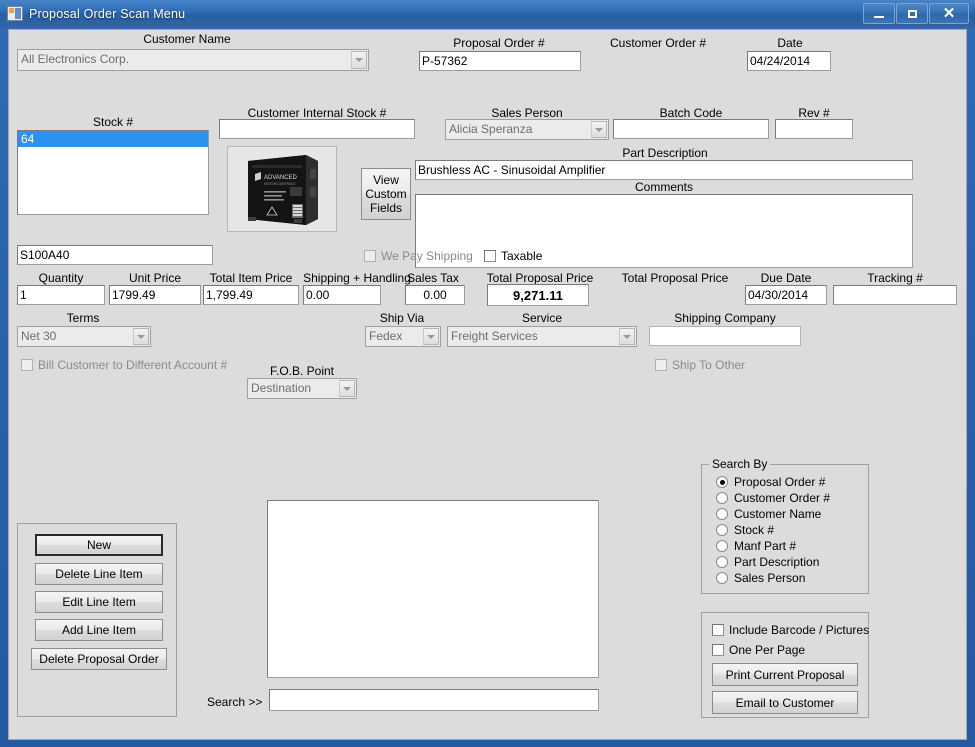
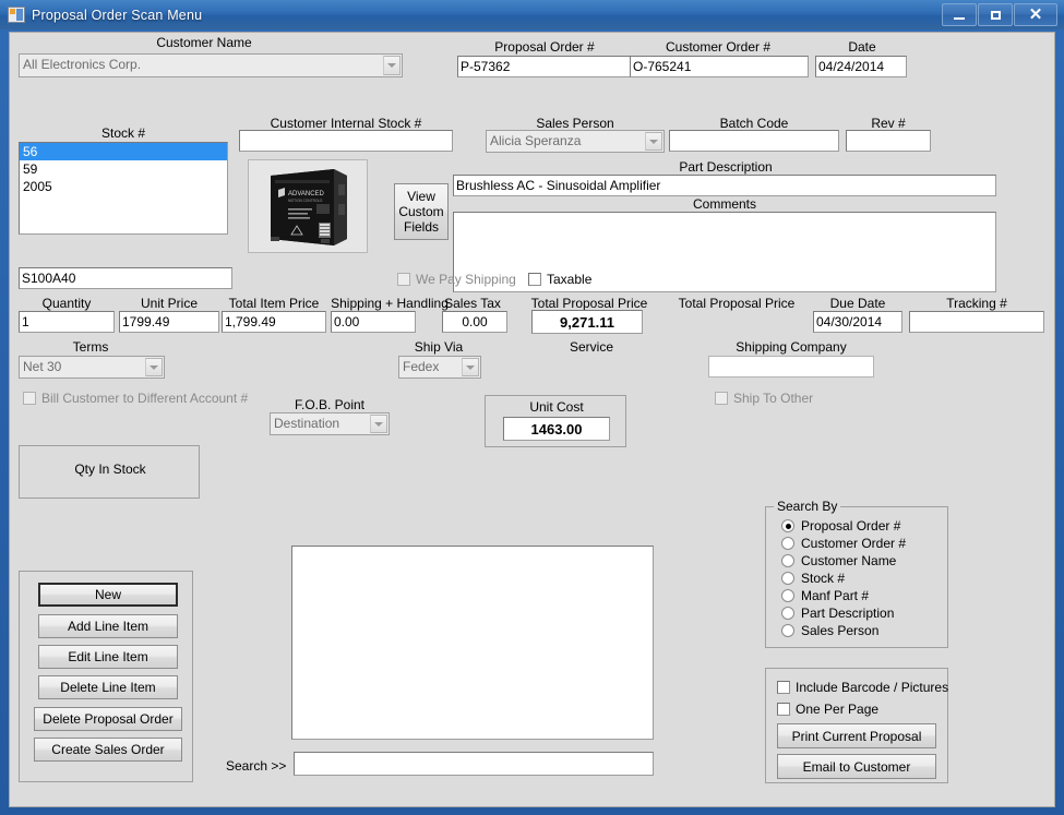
  Proposal Order Scan Menu
  ✕
  Customer Name
  All Electronics Corp.
  Proposal Order #
  P-57362
  Customer Order #
+ O-765241
  Date
  04/24/2014
  Stock #
  Customer Internal Stock #
  Sales Person
  Alicia Speranza
  Batch Code
  Rev #
- 64
+ 56
+ 59
+ 2005
  S100A40
  View
  Custom
  Fields
  Part Description
  Brushless AC - Sinusoidal Amplifier
  Comments
  We Pay Shipping
  Taxable
  Quantity
  1
  Unit Price
  1799.49
  Total Item Price
  1,799.49
  Shipping + Handling
  0.00
  Sales Tax
  0.00
  Total Proposal Price
  9,271.11
  Total Proposal Price
  Due Date
  04/30/2014
  Tracking #
  Terms
  Net 30
  Ship Via
  Fedex
  Service
- Freight Services
  Shipping Company
  Bill Customer to Different Account #
  Ship To Other
  F.O.B. Point
  Destination
+ Unit Cost
+ 1463.00
+ Qty In Stock
  New
- Delete Line Item
+ Add Line Item
  Edit Line Item
- Add Line Item
+ Delete Line Item
  Delete Proposal Order
+ Create Sales Order
  Search >>
  Search By
  Proposal Order #
  Customer Order #
  Customer Name
  Stock #
  Manf Part #
  Part Description
  Sales Person
  Include Barcode / Pictures
  One Per Page
  Print Current Proposal
  Email to Customer
